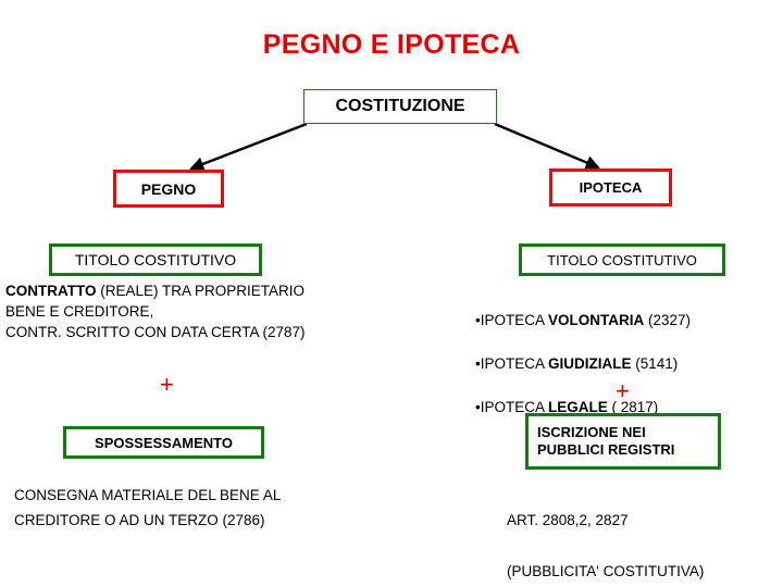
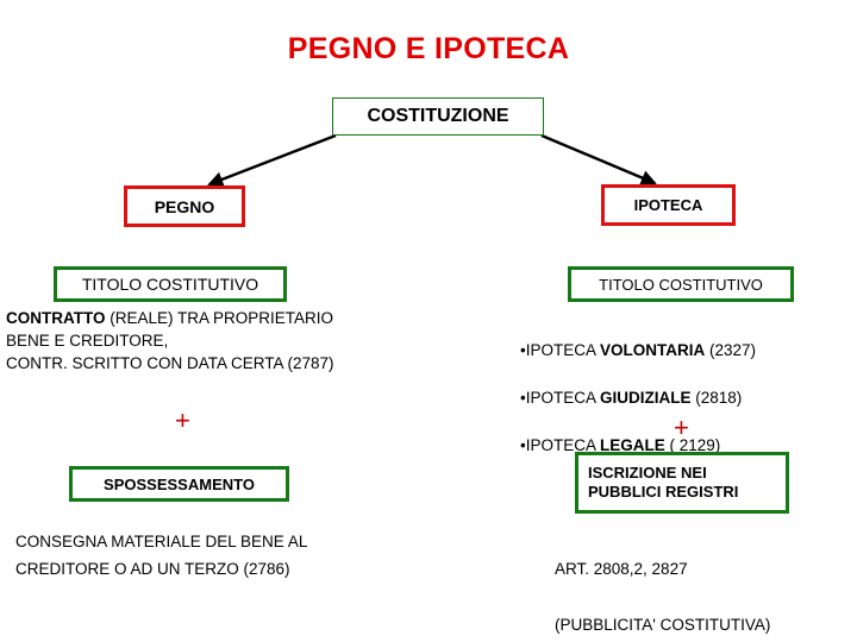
  PEGNO E IPOTECA
  COSTITUZIONE
  PEGNO
  TITOLO COSTITUTIVO
  CONTRATTO (REALE) TRA PROPRIETARIO
  BENE E CREDITORE,
  CONTR. SCRITTO CON DATA CERTA (2787)
  +
  SPOSSESSAMENTO
  CONSEGNA MATERIALE DEL BENE AL
  CREDITORE O AD UN TERZO (2786)
  IPOTECA
  TITOLO COSTITUTIVO
  •IPOTECA VOLONTARIA (2327)
- •IPOTECA GIUDIZIALE (5141)
+ •IPOTECA GIUDIZIALE (2818)
- •IPOTECA LEGALE ( 2817)
+ •IPOTECA LEGALE ( 2129)
  +
  ISCRIZIONE NEI
  PUBBLICI REGISTRI
  ART. 2808,2, 2827
  (PUBBLICITA' COSTITUTIVA)
